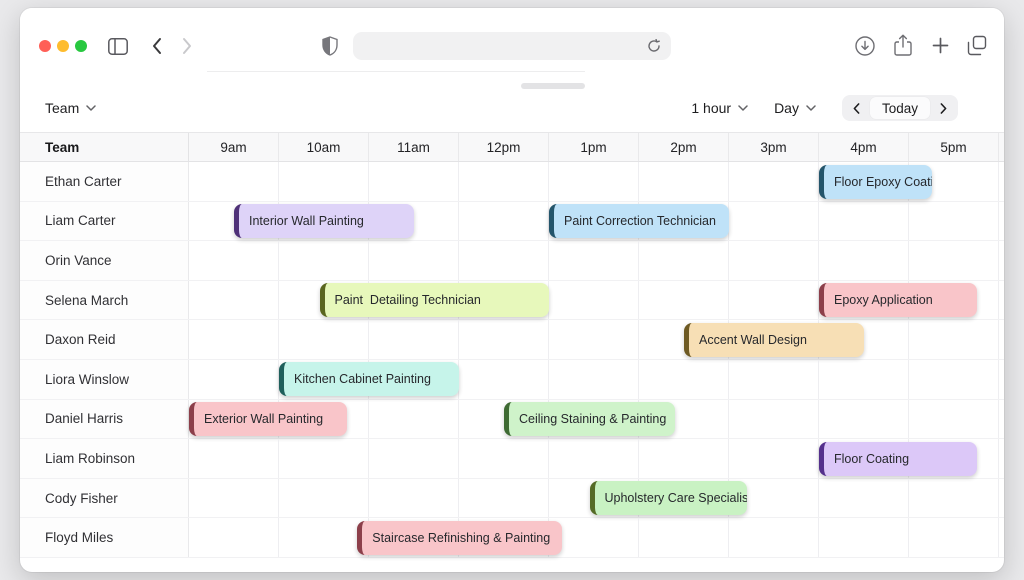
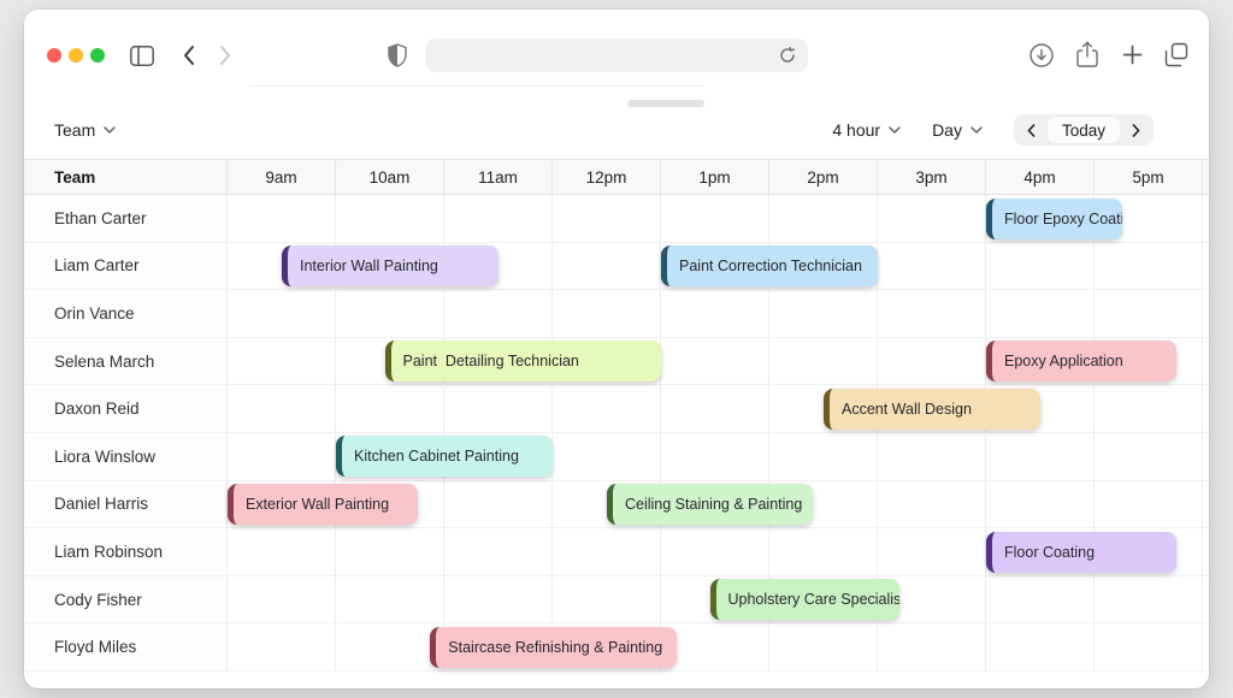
  Team
- 1 hour
+ 4 hour
  Day
  Today
  Team
  9am
  10am
  11am
  12pm
  1pm
  2pm
  3pm
  4pm
  5pm
  Ethan Carter
  Floor Epoxy Coat
  Liam Carter
  Interior Wall Painting
  Paint Correction Technician
  Orin Vance
  Selena March
  Paint Detailing Technician
  Epoxy Application
  Daxon Reid
  Accent Wall Design
  Liora Winslow
  Kitchen Cabinet Painting
  Daniel Harris
  Exterior Wall Painting
  Ceiling Staining & Painting
  Liam Robinson
  Floor Coating
  Cody Fisher
  Upholstery Care Specialis
  Floyd Miles
  Staircase Refinishing & Painting
